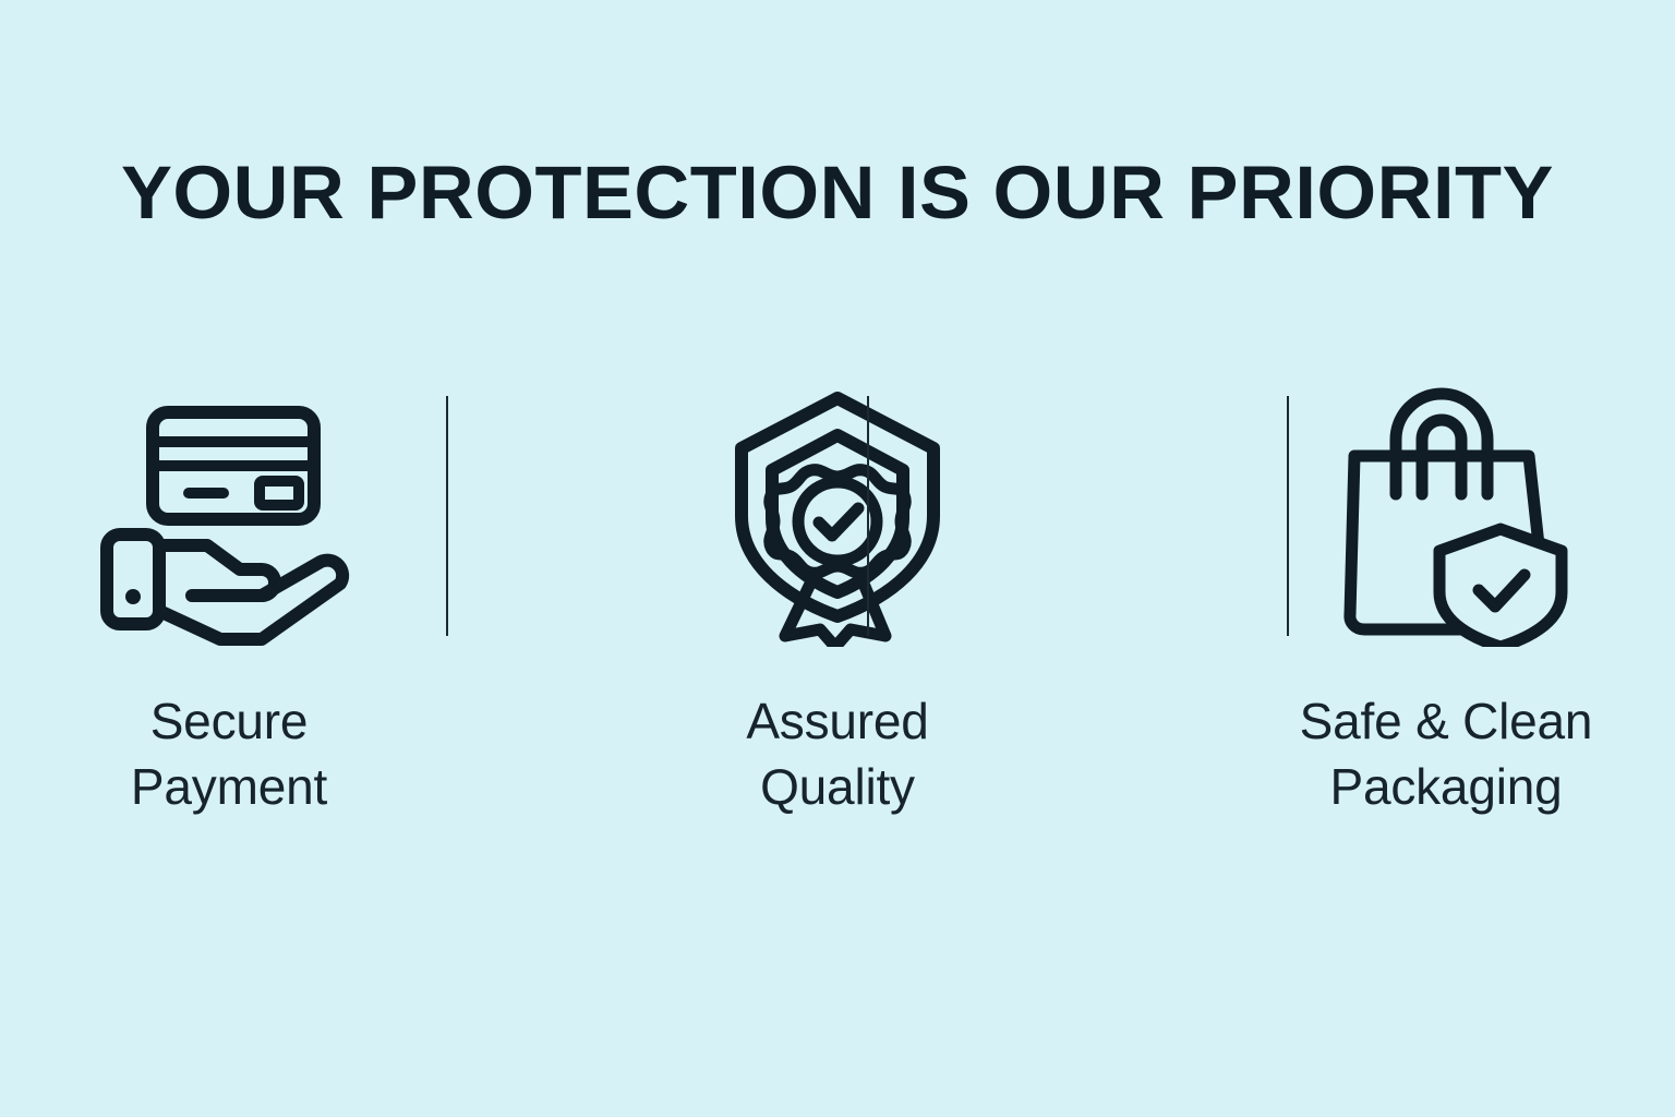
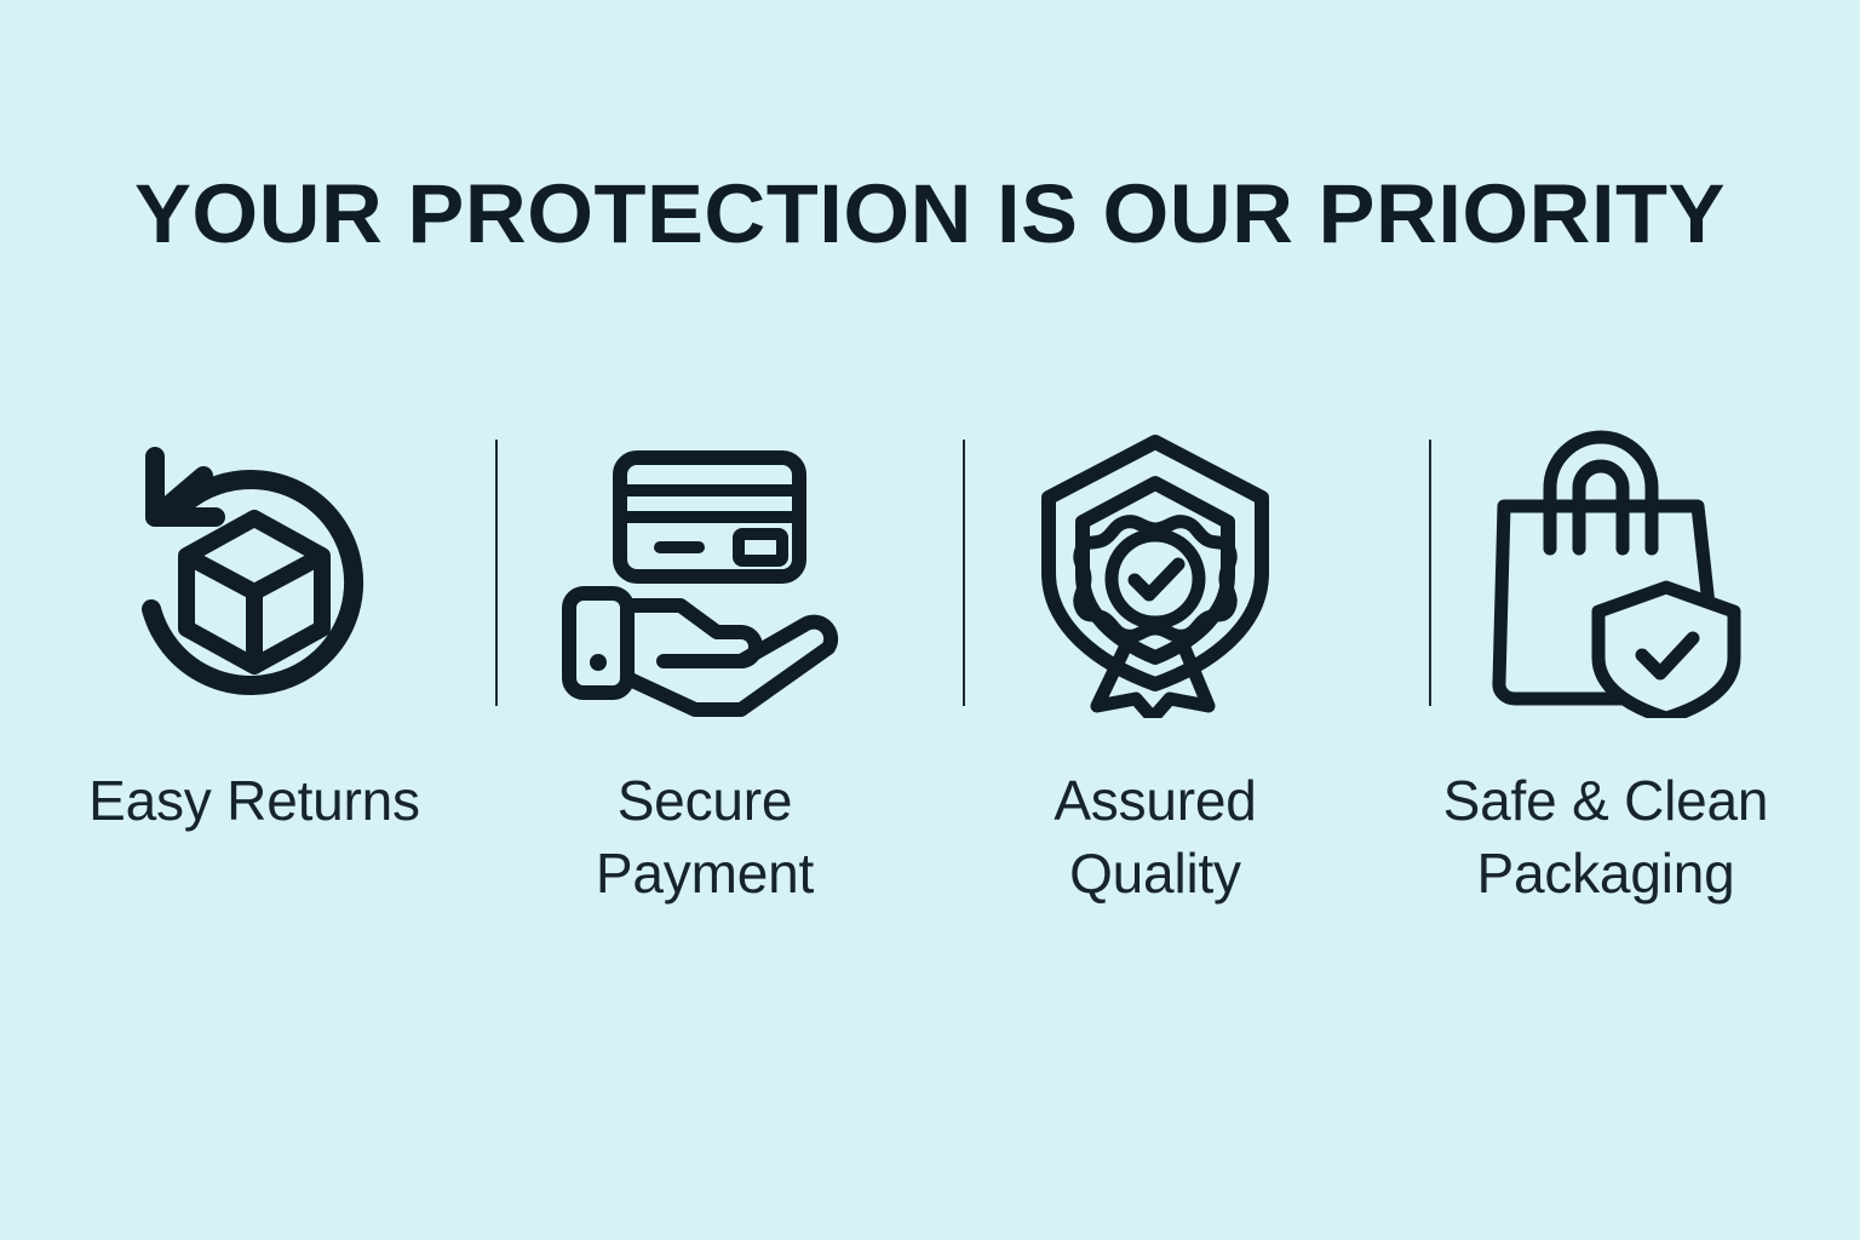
  YOUR PROTECTION IS OUR PRIORITY
+ Easy Returns
  Secure
  Payment
  Assured
  Quality
  Safe & Clean
  Packaging
